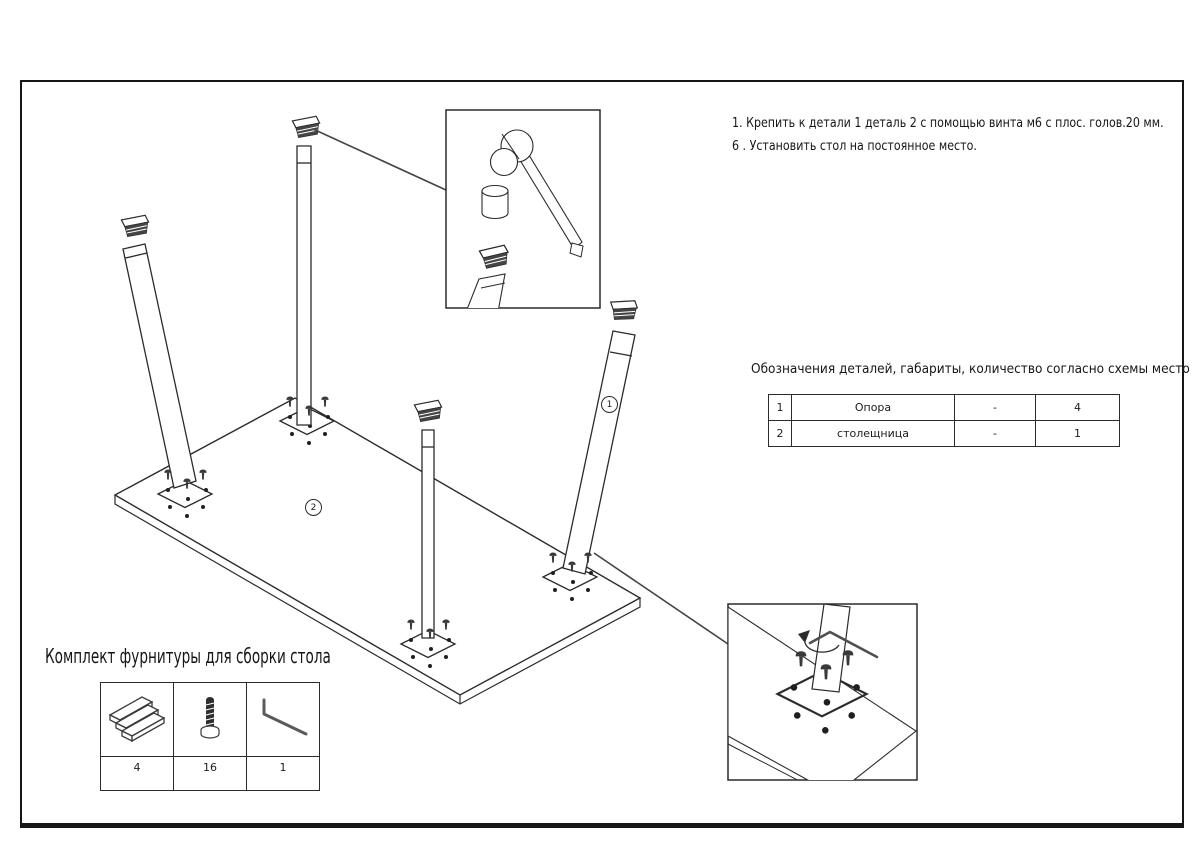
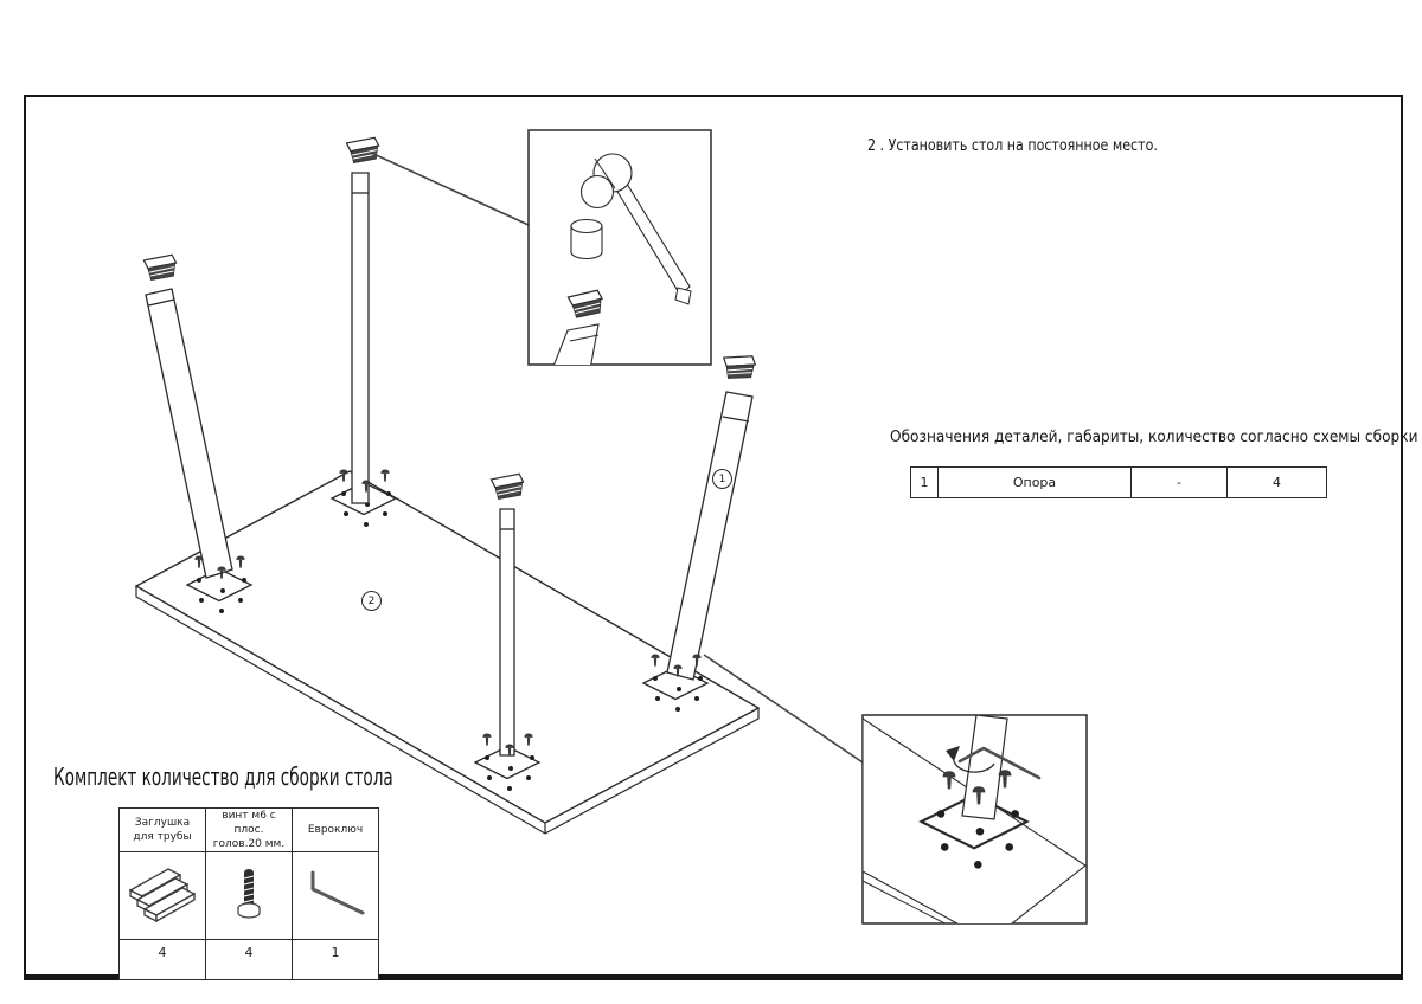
- 1. Крепить к детали 1 деталь 2 с помощью винта м6 с плос. голов.20 мм.
- 6 . Установить стол на постоянное место.
+ 2 . Установить стол на постоянное место.
- Обозначения деталей, габариты, количество согласно схемы место
+ Обозначения деталей, габариты, количество согласно схемы сборки
  1	Опора	-	4
- 2	столещница	-	1
- Комплект фурнитуры для сборки стола
+ Комплект количество для сборки стола
+ Заглушка для трубы	винт м6 с плос. голов.20 мм.	Евроключ
- 4	16	1
+ 4	4	1
  1
  2
